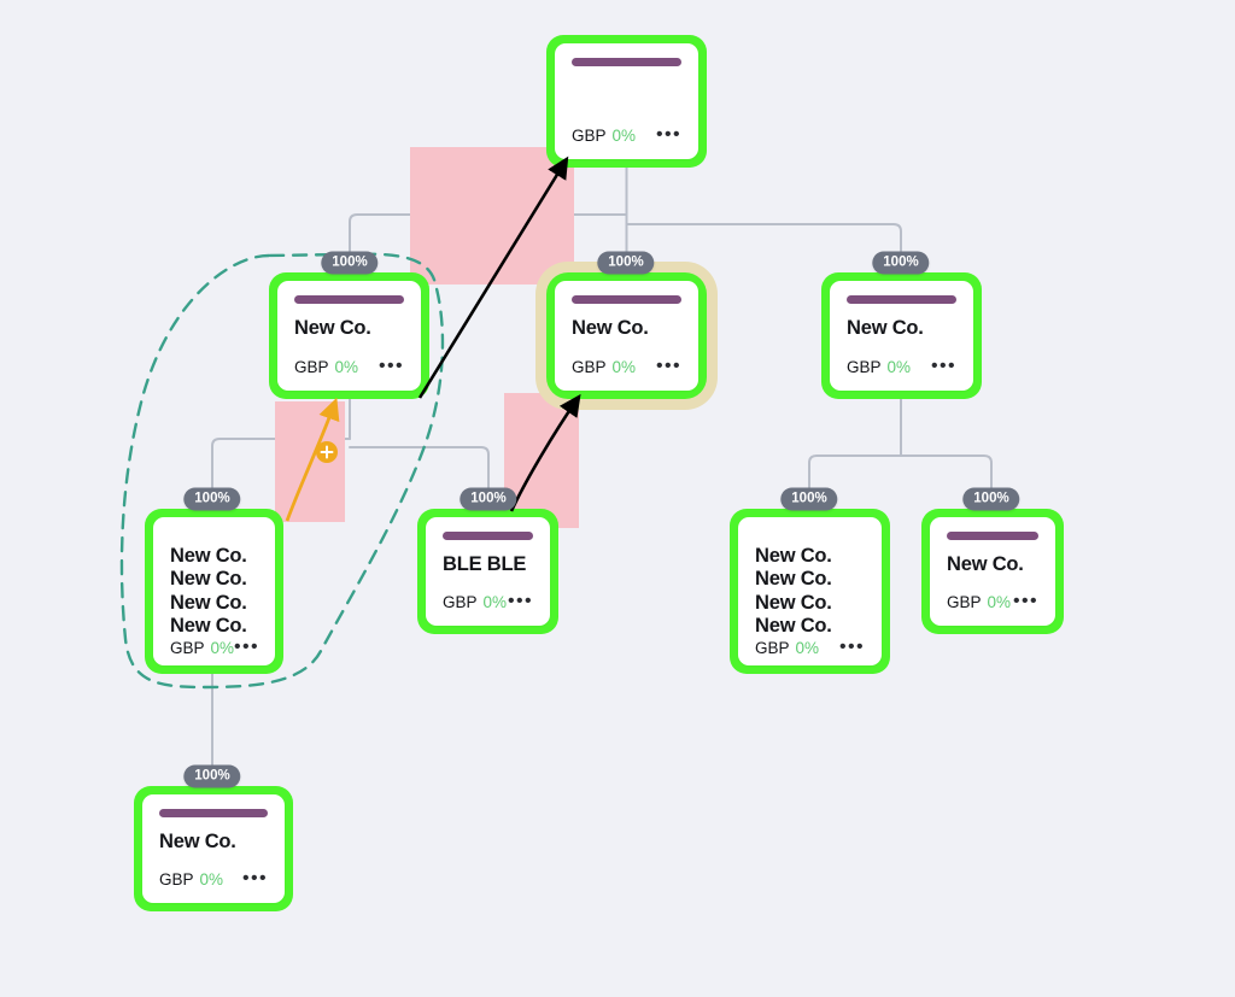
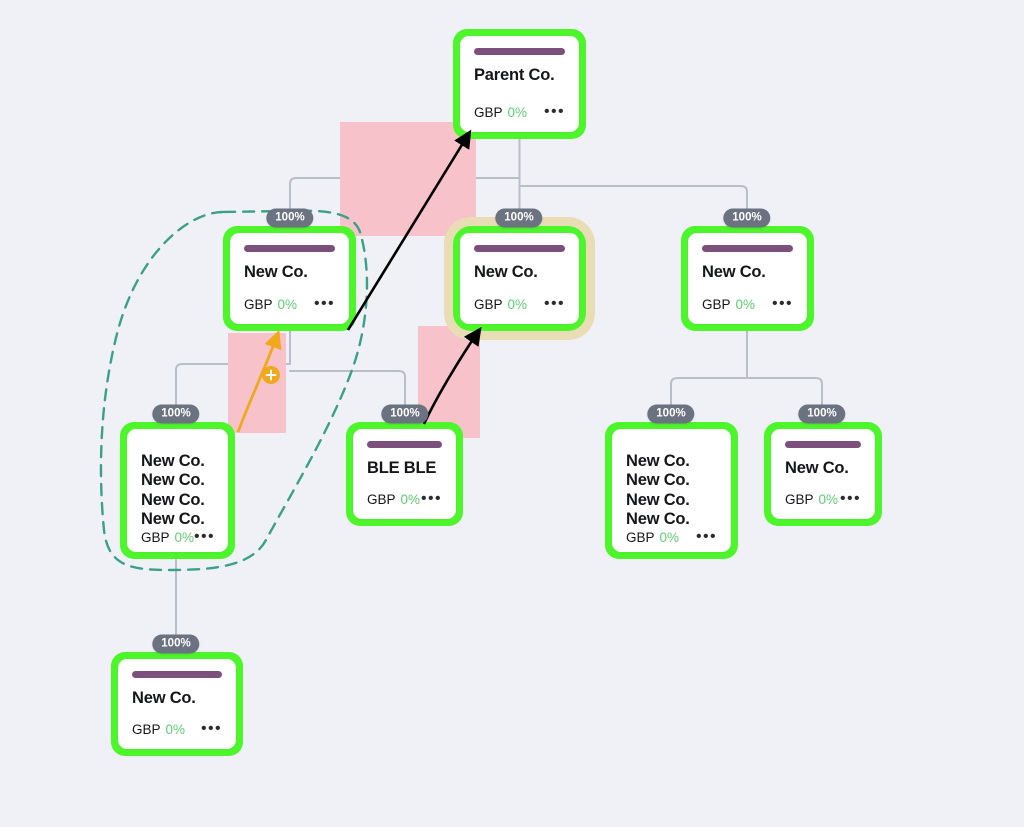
+ Parent Co.
  GBP 0%
  •••
  New Co.
  GBP 0%
  •••
  New Co.
  GBP 0%
  •••
  New Co.
  GBP 0%
  •••
  New Co. New Co. New Co. New Co.
  GBP 0%
  •••
  BLE BLE
  GBP 0%
  •••
  New Co. New Co. New Co. New Co.
  GBP 0%
  •••
  New Co.
  GBP 0%
  •••
  New Co.
  GBP 0%
  •••
  100%
  100%
  100%
  100%
  100%
  100%
  100%
  100%
